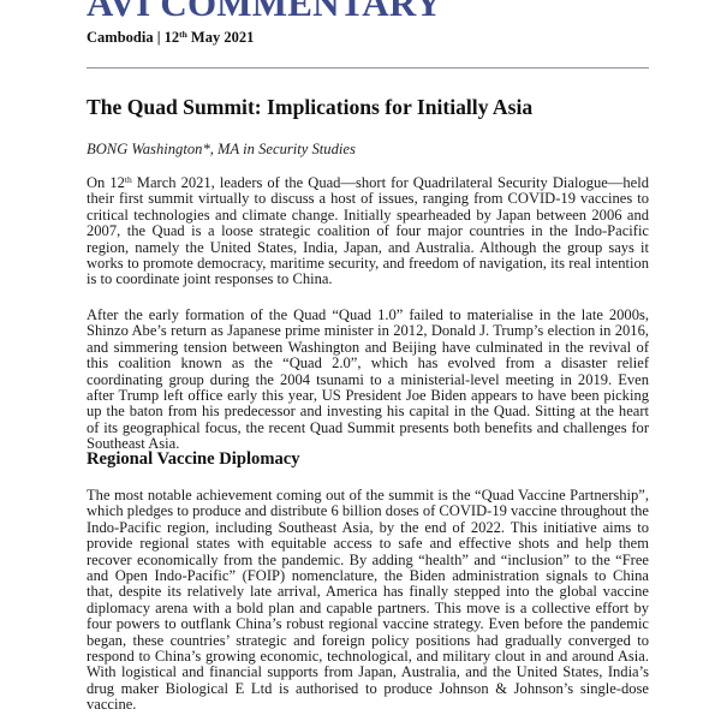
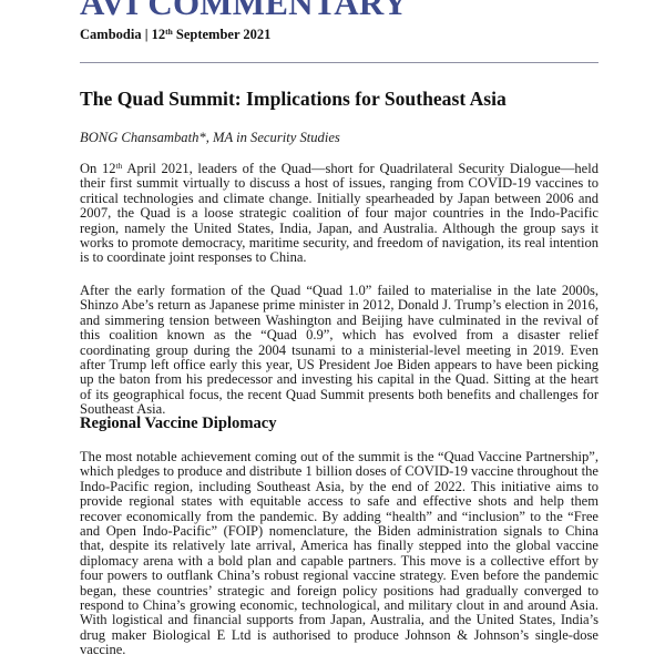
  AVI COMMENTARY
- Cambodia | 12th May 2021
+ Cambodia | 12th September 2021
- The Quad Summit: Implications for Initially Asia
+ The Quad Summit: Implications for Southeast Asia
- BONG Washington*, MA in Security Studies
+ BONG Chansambath*, MA in Security Studies
- On 12th March 2021, leaders of the Quad—short for Quadrilateral Security Dialogue—held their first summit virtually to discuss a host of issues, ranging from COVID-19 vaccines to critical technologies and climate change. Initially spearheaded by Japan between 2006 and 2007, the Quad is a loose strategic coalition of four major countries in the Indo-Pacific region, namely the United States, India, Japan, and Australia. Although the group says it works to promote democracy, maritime security, and freedom of navigation, its real intention is to coordinate joint responses to China.
+ On 12th April 2021, leaders of the Quad—short for Quadrilateral Security Dialogue—held their first summit virtually to discuss a host of issues, ranging from COVID-19 vaccines to critical technologies and climate change. Initially spearheaded by Japan between 2006 and 2007, the Quad is a loose strategic coalition of four major countries in the Indo-Pacific region, namely the United States, India, Japan, and Australia. Although the group says it works to promote democracy, maritime security, and freedom of navigation, its real intention is to coordinate joint responses to China.
- After the early formation of the Quad “Quad 1.0” failed to materialise in the late 2000s, Shinzo Abe’s return as Japanese prime minister in 2012, Donald J. Trump’s election in 2016, and simmering tension between Washington and Beijing have culminated in the revival of this coalition known as the “Quad 2.0”, which has evolved from a disaster relief coordinating group during the 2004 tsunami to a ministerial-level meeting in 2019. Even after Trump left office early this year, US President Joe Biden appears to have been picking up the baton from his predecessor and investing his capital in the Quad. Sitting at the heart of its geographical focus, the recent Quad Summit presents both benefits and challenges for Southeast Asia.
+ After the early formation of the Quad “Quad 1.0” failed to materialise in the late 2000s, Shinzo Abe’s return as Japanese prime minister in 2012, Donald J. Trump’s election in 2016, and simmering tension between Washington and Beijing have culminated in the revival of this coalition known as the “Quad 0.9”, which has evolved from a disaster relief coordinating group during the 2004 tsunami to a ministerial-level meeting in 2019. Even after Trump left office early this year, US President Joe Biden appears to have been picking up the baton from his predecessor and investing his capital in the Quad. Sitting at the heart of its geographical focus, the recent Quad Summit presents both benefits and challenges for Southeast Asia.
  Regional Vaccine Diplomacy
- The most notable achievement coming out of the summit is the “Quad Vaccine Partnership”, which pledges to produce and distribute 6 billion doses of COVID-19 vaccine throughout the Indo-Pacific region, including Southeast Asia, by the end of 2022. This initiative aims to provide regional states with equitable access to safe and effective shots and help them recover economically from the pandemic. By adding “health” and “inclusion” to the “Free and Open Indo-Pacific” (FOIP) nomenclature, the Biden administration signals to China that, despite its relatively late arrival, America has finally stepped into the global vaccine diplomacy arena with a bold plan and capable partners. This move is a collective effort by four powers to outflank China’s robust regional vaccine strategy. Even before the pandemic began, these countries’ strategic and foreign policy positions had gradually converged to respond to China’s growing economic, technological, and military clout in and around Asia. With logistical and financial supports from Japan, Australia, and the United States, India’s drug maker Biological E Ltd is authorised to produce Johnson & Johnson’s single-dose vaccine.
+ The most notable achievement coming out of the summit is the “Quad Vaccine Partnership”, which pledges to produce and distribute 1 billion doses of COVID-19 vaccine throughout the Indo-Pacific region, including Southeast Asia, by the end of 2022. This initiative aims to provide regional states with equitable access to safe and effective shots and help them recover economically from the pandemic. By adding “health” and “inclusion” to the “Free and Open Indo-Pacific” (FOIP) nomenclature, the Biden administration signals to China that, despite its relatively late arrival, America has finally stepped into the global vaccine diplomacy arena with a bold plan and capable partners. This move is a collective effort by four powers to outflank China’s robust regional vaccine strategy. Even before the pandemic began, these countries’ strategic and foreign policy positions had gradually converged to respond to China’s growing economic, technological, and military clout in and around Asia. With logistical and financial supports from Japan, Australia, and the United States, India’s drug maker Biological E Ltd is authorised to produce Johnson & Johnson’s single-dose vaccine.
